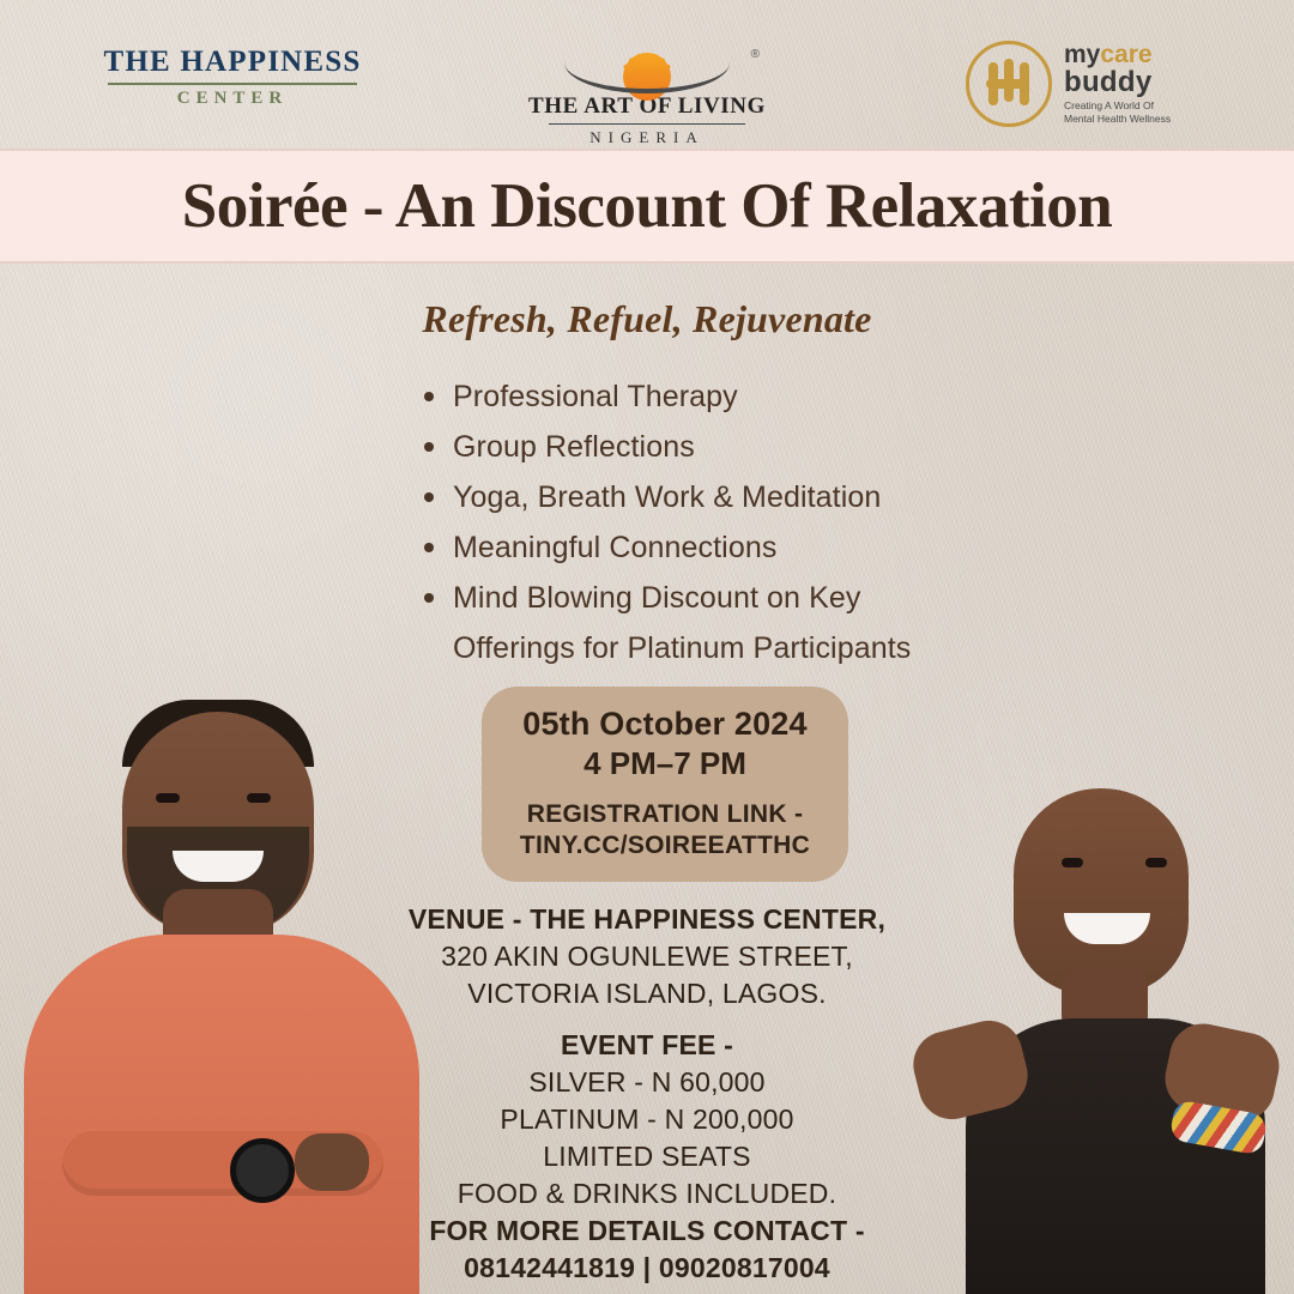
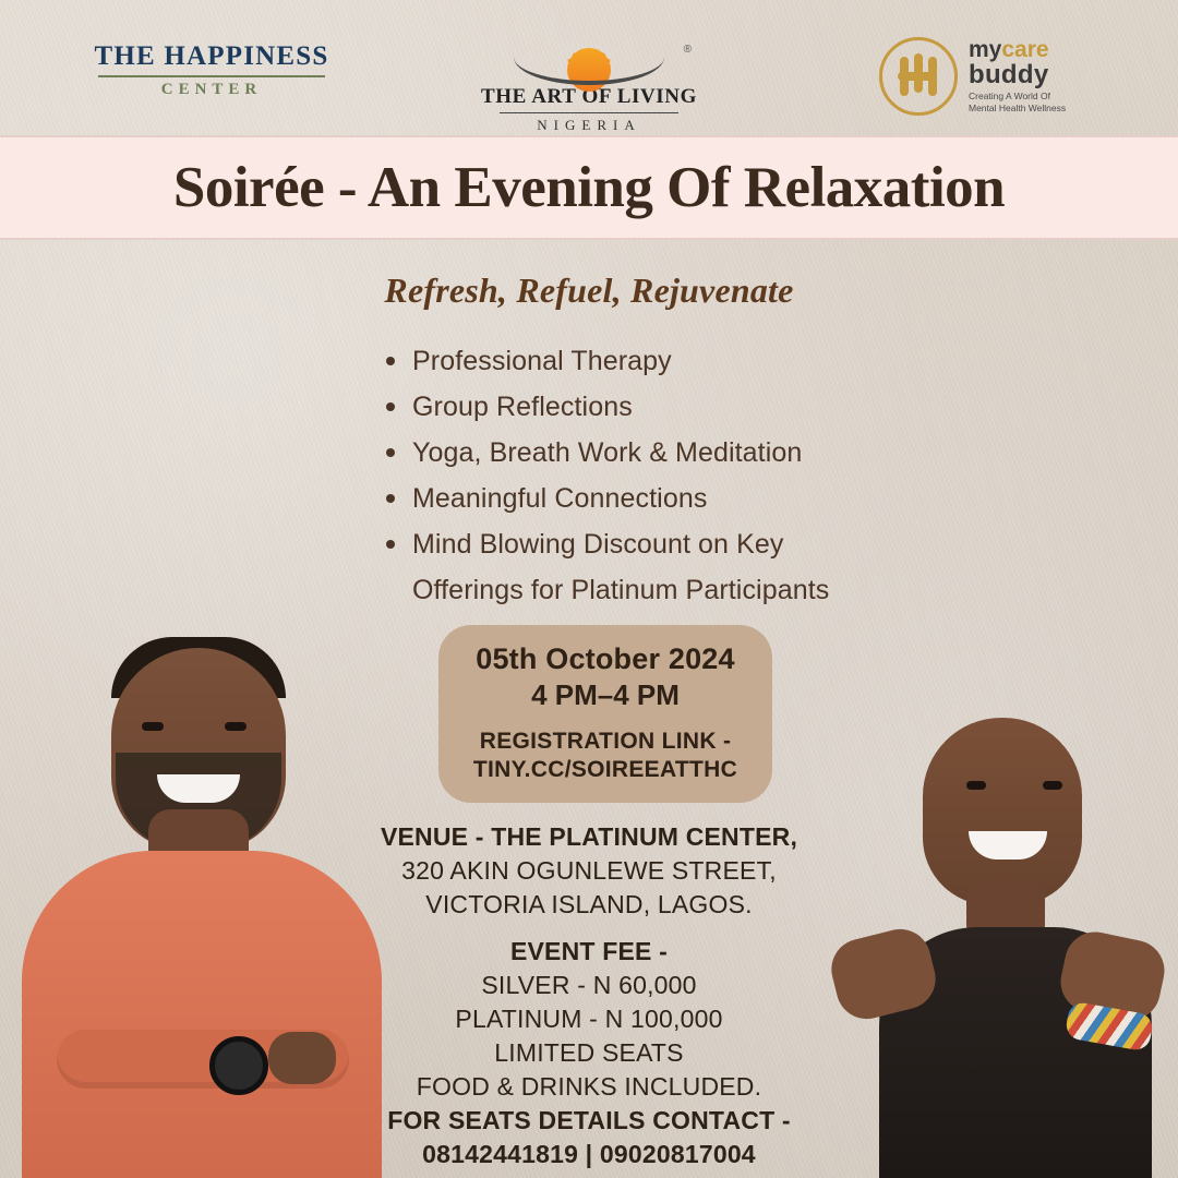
  THE HAPPINESS
  CENTER
  ®
  THE ART OF LIVING
  NIGERIA
  mycare
  buddy
  Creating A World Of
  Mental Health Wellness
- Soirée - An Discount Of Relaxation
+ Soirée - An Evening Of Relaxation
  Refresh, Refuel, Rejuvenate
  Professional Therapy
  Group Reflections
  Yoga, Breath Work & Meditation
  Meaningful Connections
  Mind Blowing Discount on Key
  Offerings for Platinum Participants
  05th October 2024
- 4 PM–7 PM
+ 4 PM–4 PM
  REGISTRATION LINK -
  TINY.CC/SOIREEATTHC
- VENUE - THE HAPPINESS CENTER,
+ VENUE - THE PLATINUM CENTER,
  320 AKIN OGUNLEWE STREET,
  VICTORIA ISLAND, LAGOS.
  EVENT FEE -
  SILVER - N 60,000
- PLATINUM - N 200,000
+ PLATINUM - N 100,000
  LIMITED SEATS
  FOOD & DRINKS INCLUDED.
- FOR MORE DETAILS CONTACT -
+ FOR SEATS DETAILS CONTACT -
  08142441819 | 09020817004
